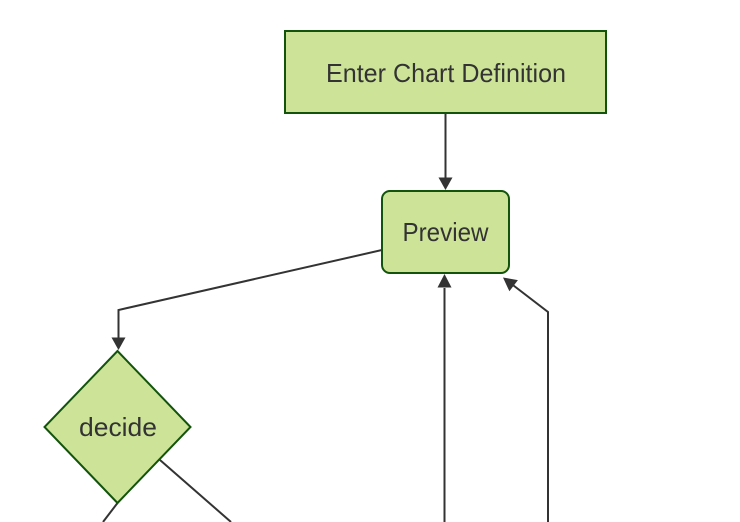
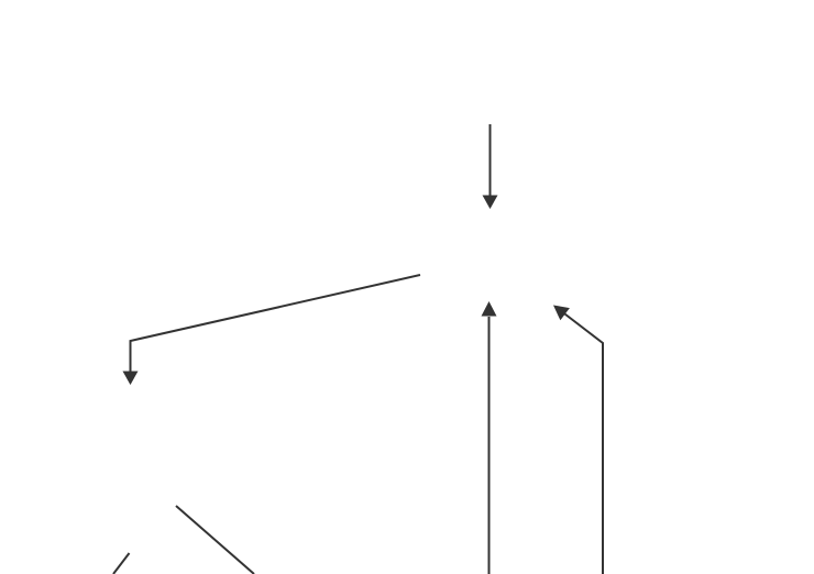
- Enter Chart Definition
- Preview
- decide
